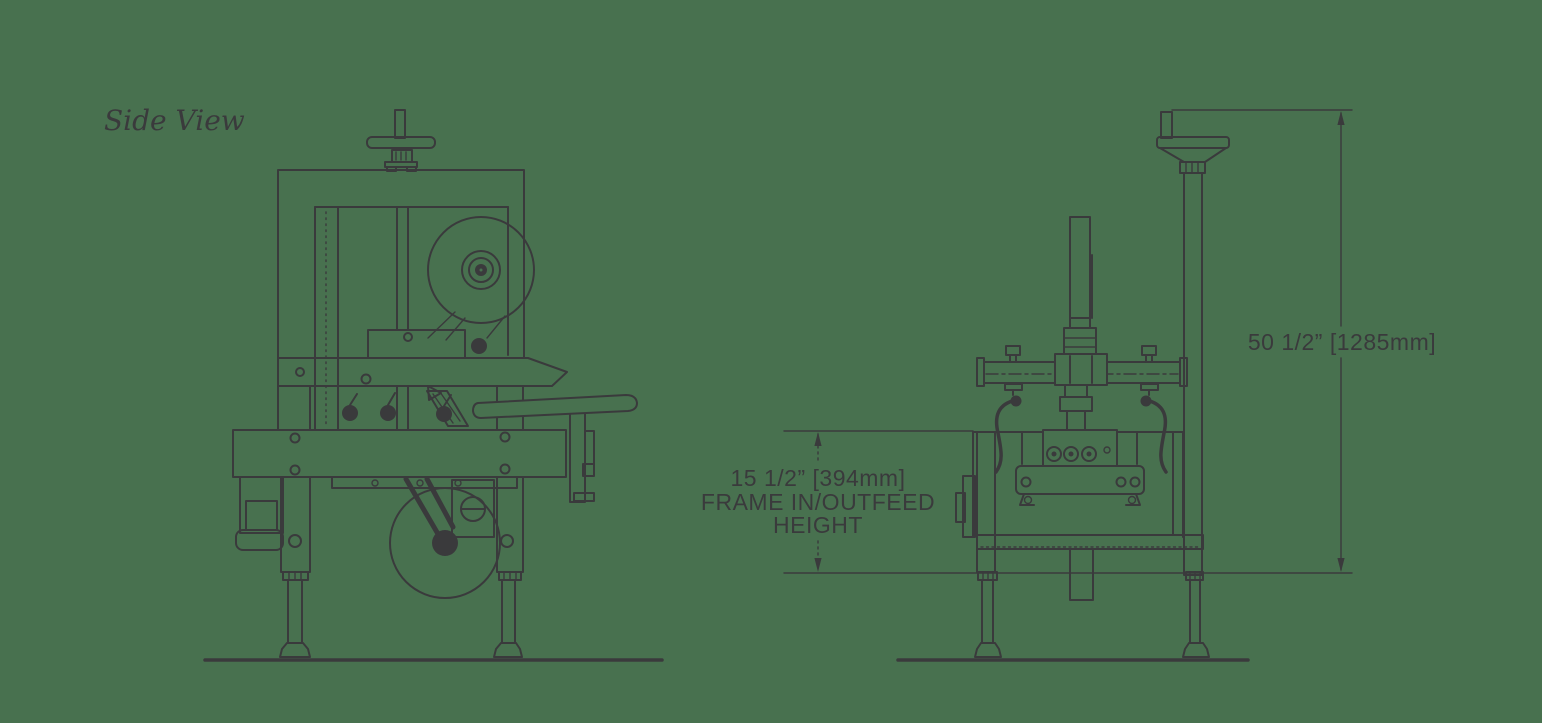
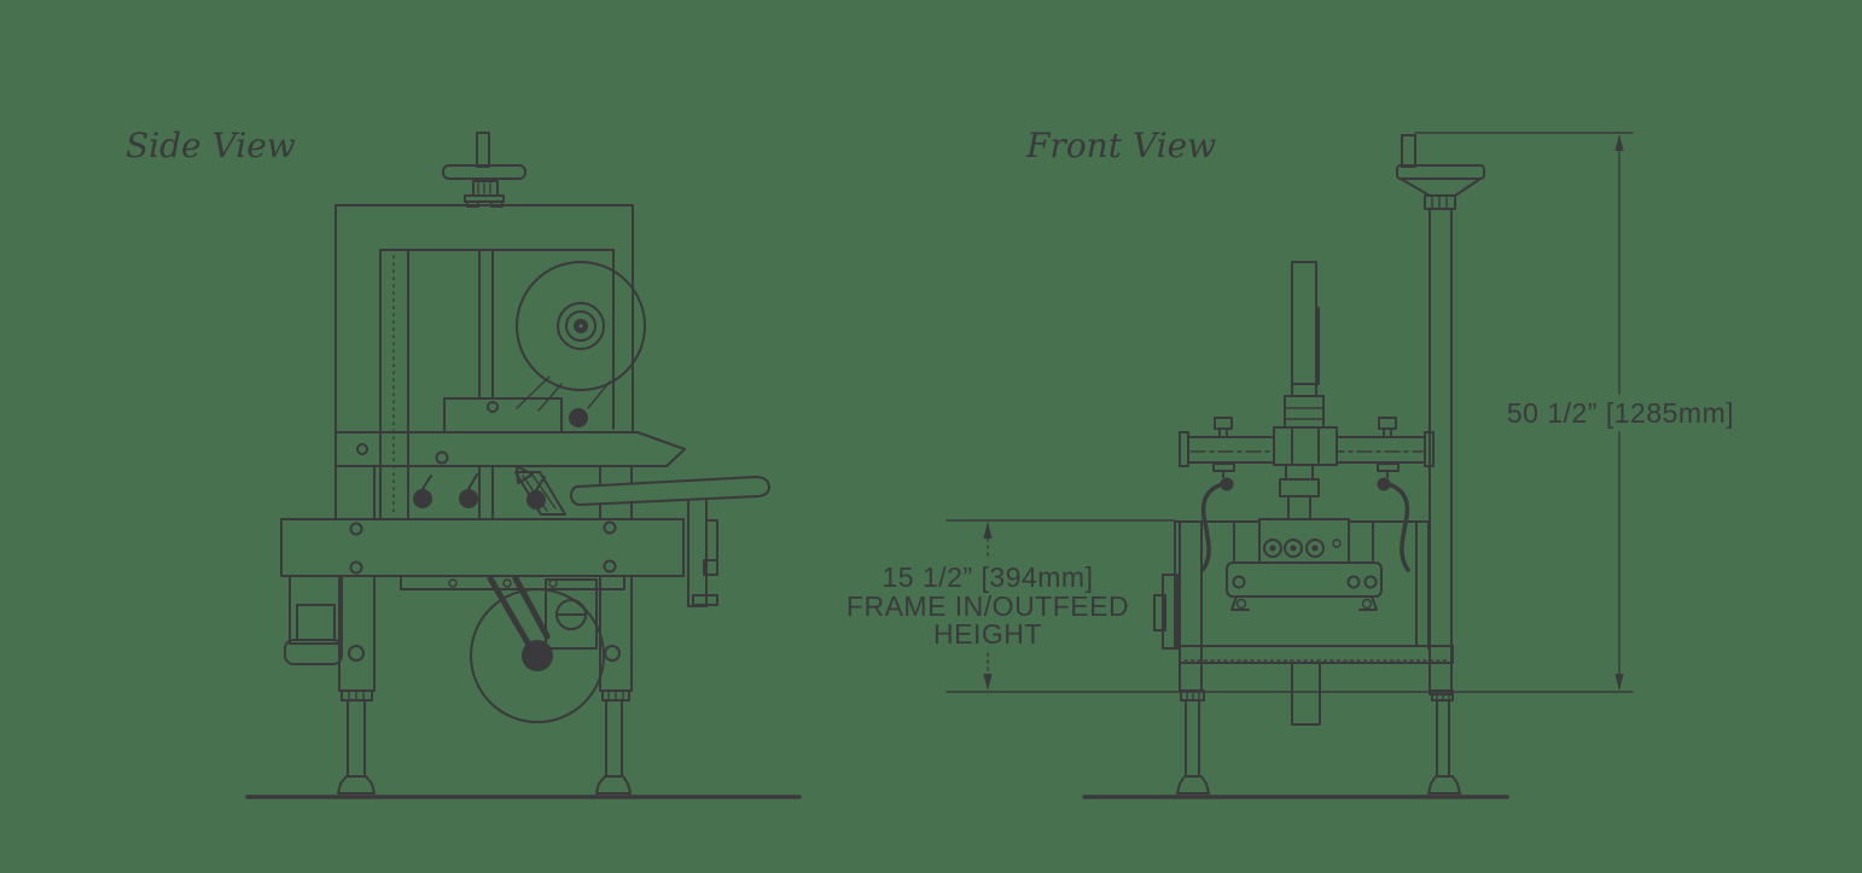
  Side View
+ Front View
  50 1/2” [1285mm]
  15 1/2” [394mm]
  FRAME IN/OUTFEED
  HEIGHT
